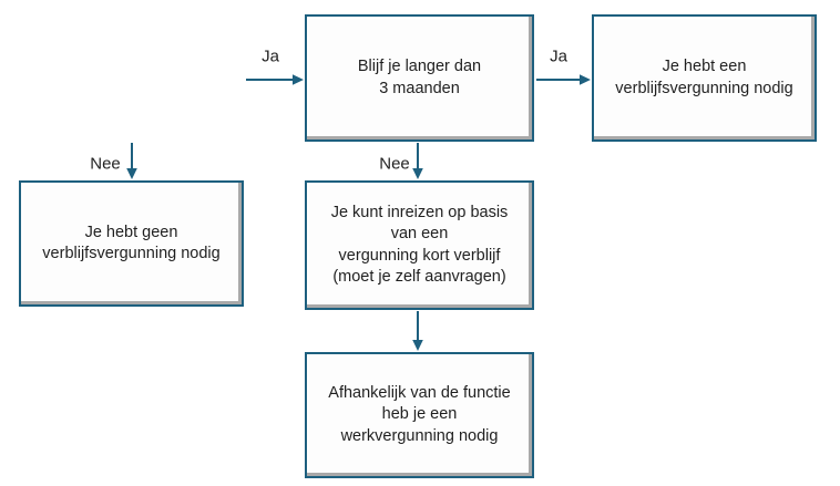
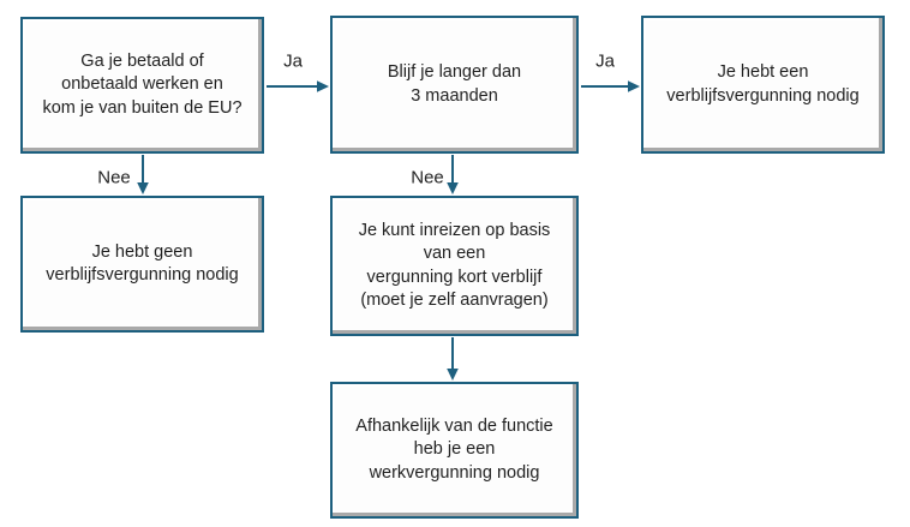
+ Ga je betaald of
+ onbetaald werken en
+ kom je van buiten de EU?
  Blijf je langer dan
  3 maanden
  Je hebt een
  verblijfsvergunning nodig
  Je hebt geen
  verblijfsvergunning nodig
  Je kunt inreizen op basis
  van een
  vergunning kort verblijf
  (moet je zelf aanvragen)
  Afhankelijk van de functie
  heb je een
  werkvergunning nodig
  Ja
  Ja
  Nee
  Nee
